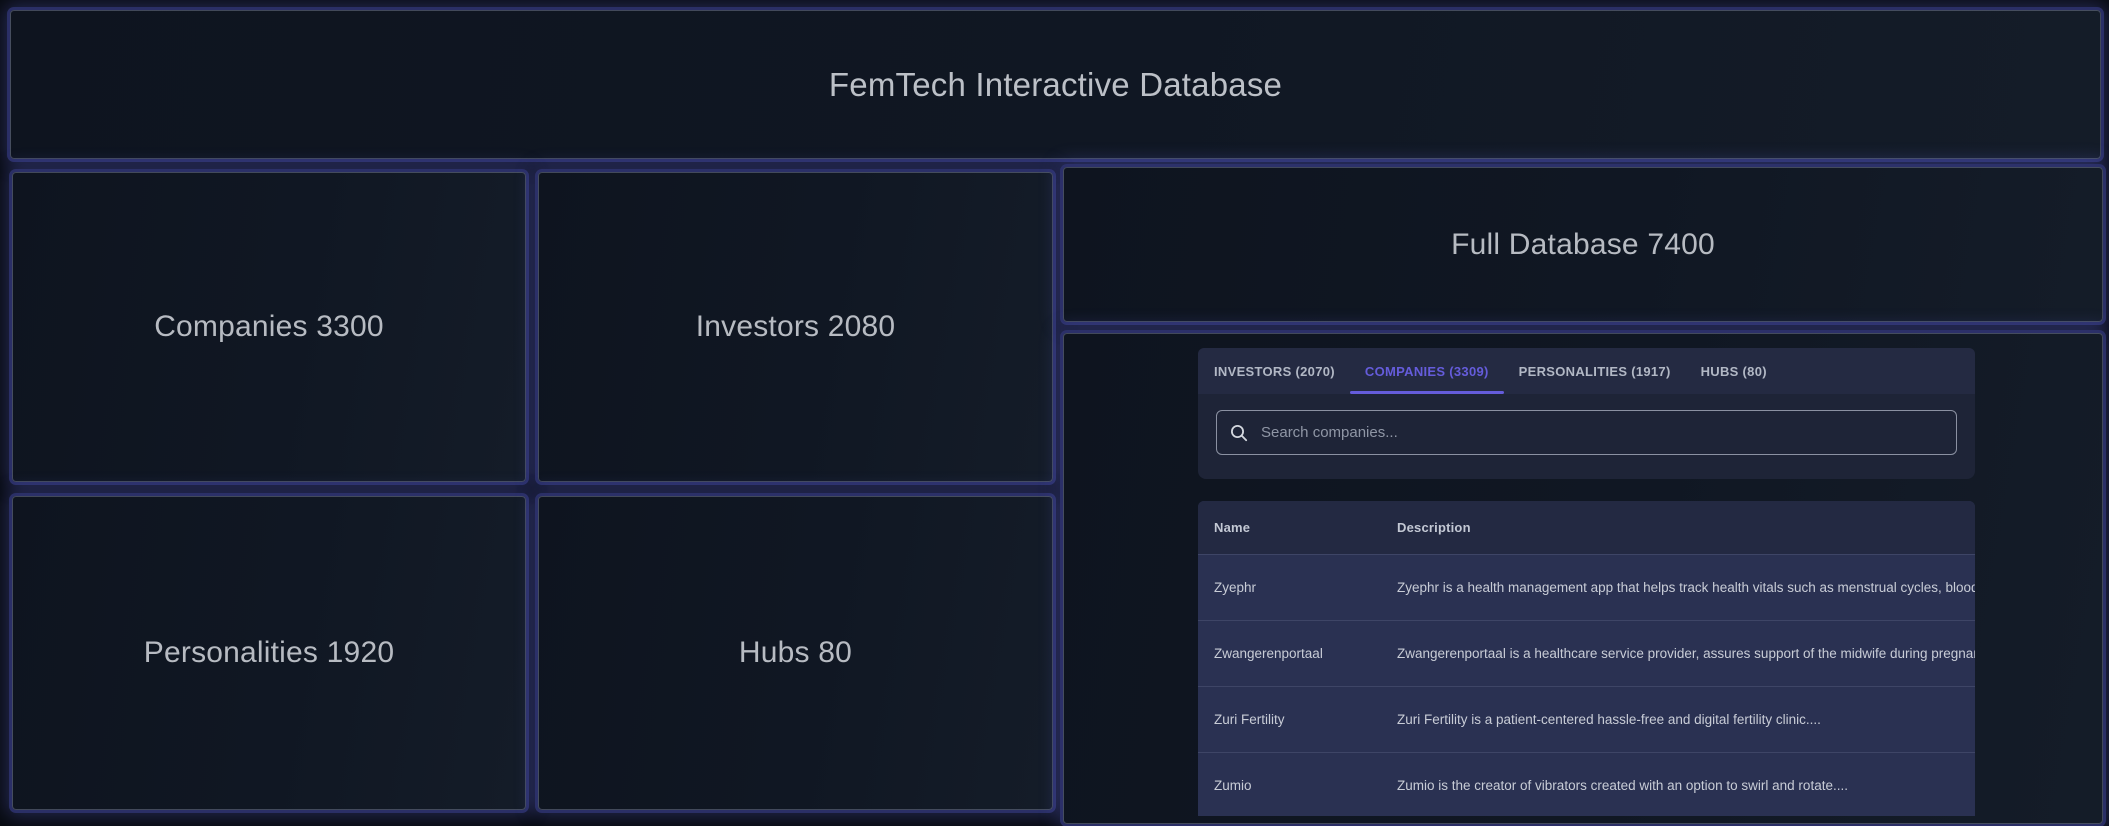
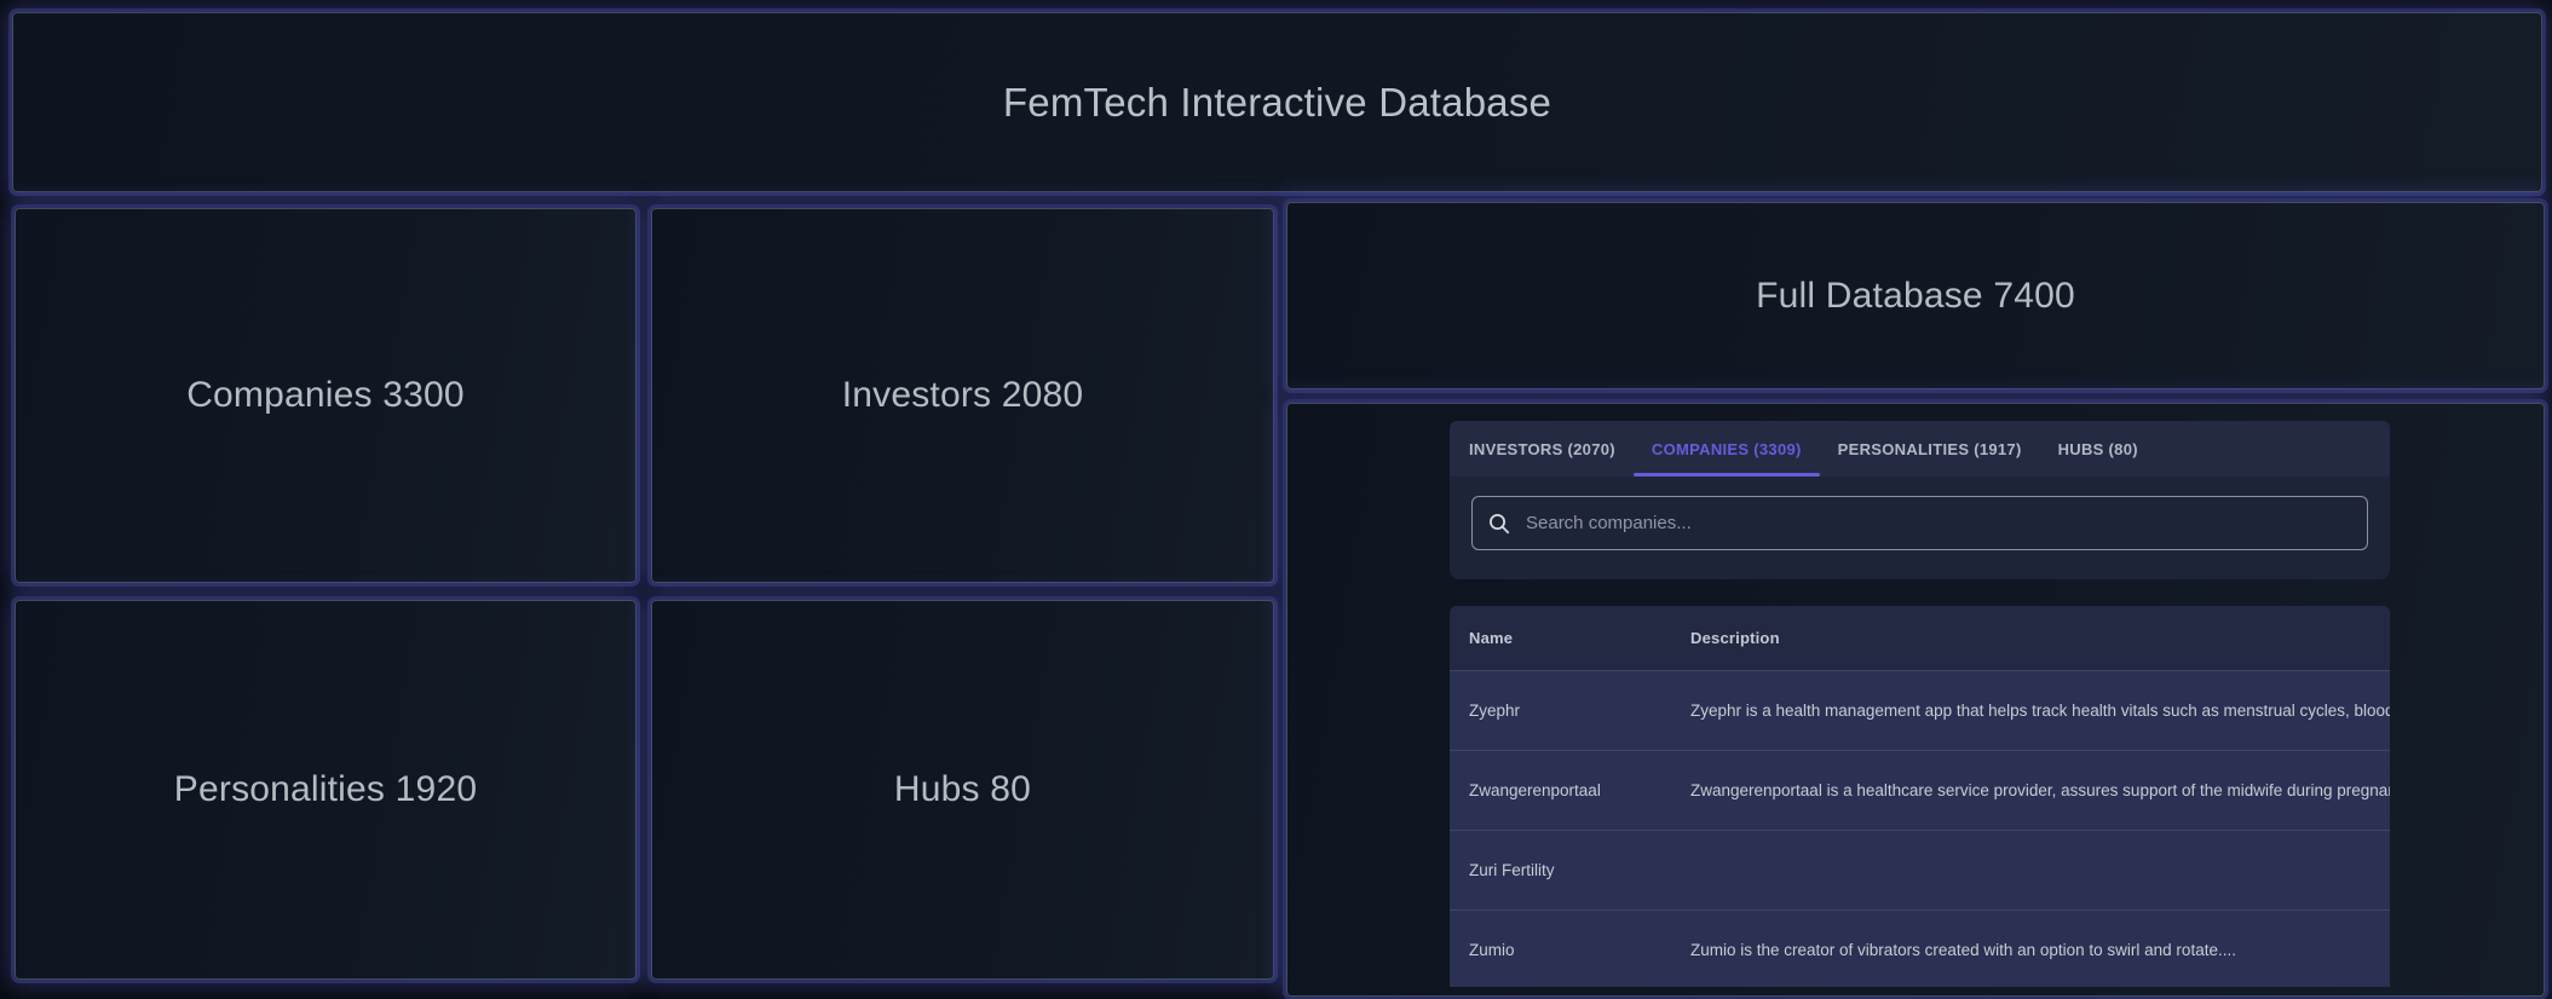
  FemTech Interactive Database
  Companies 3300
  Investors 2080
  Personalities 1920
  Hubs 80
  Full Database 7400
  INVESTORS (2070)
  COMPANIES (3309)
  PERSONALITIES (1917)
  HUBS (80)
  Search companies...
  Name
  Description
  Zyephr
  Zyephr is a health management app that helps track health vitals such as menstrual cycles, blood
  Zwangerenportaal
  Zwangerenportaal is a healthcare service provider, assures support of the midwife during pregna
  Zuri Fertility
- Zuri Fertility is a patient-centered hassle-free and digital fertility clinic....
  Zumio
  Zumio is the creator of vibrators created with an option to swirl and rotate....
